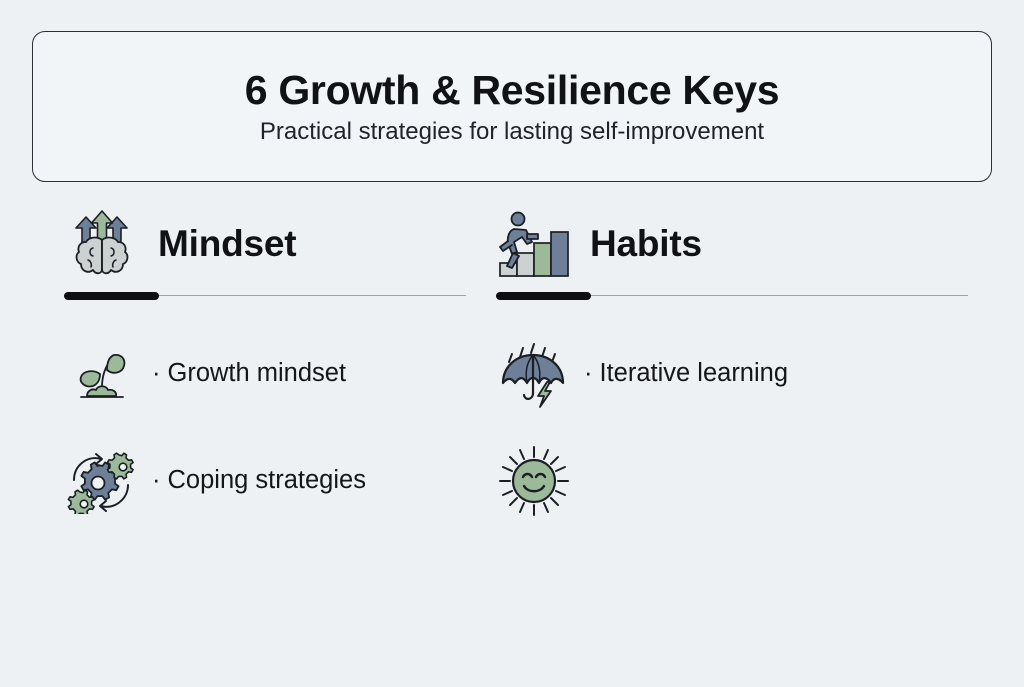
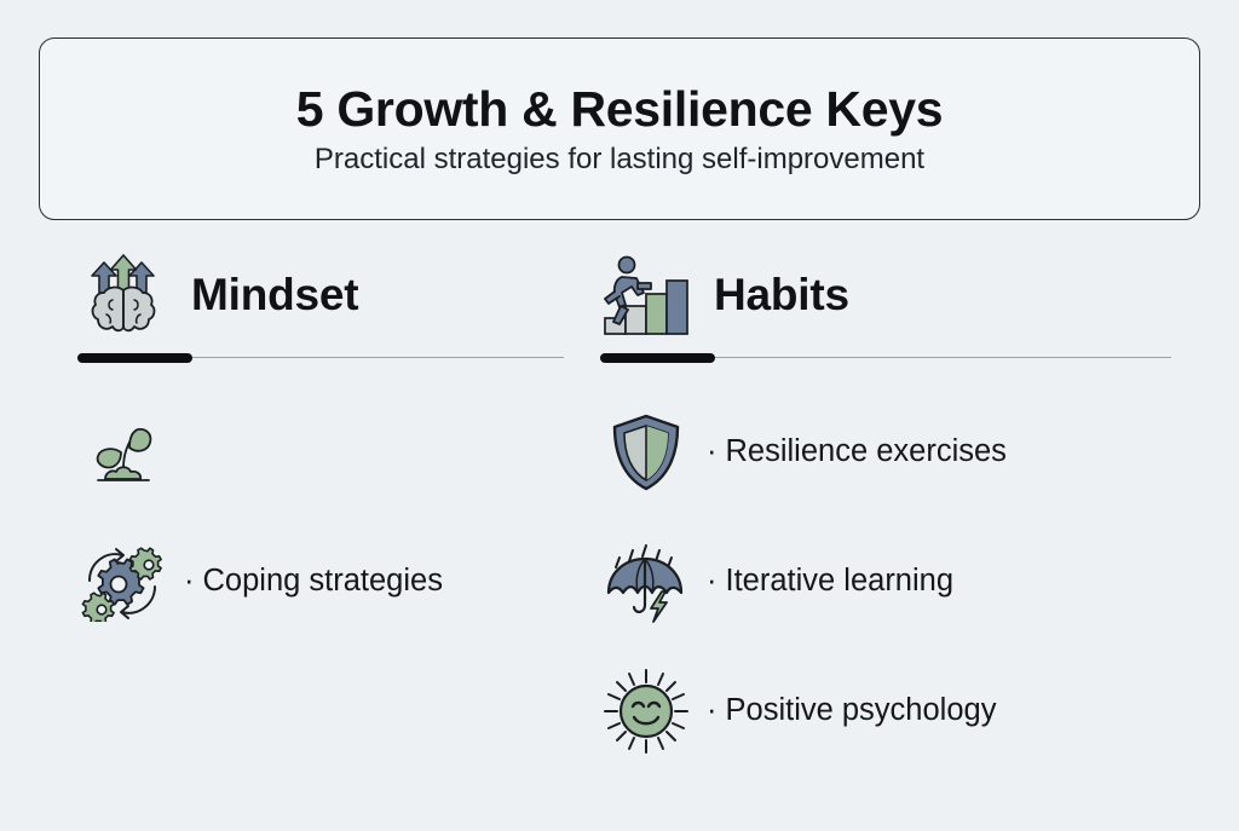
- 6 Growth & Resilience Keys
+ 5 Growth & Resilience Keys
  Practical strategies for lasting self-improvement
  Mindset
- · Growth mindset
  · Coping strategies
  Habits
+ · Resilience exercises
  · Iterative learning
+ · Positive psychology
